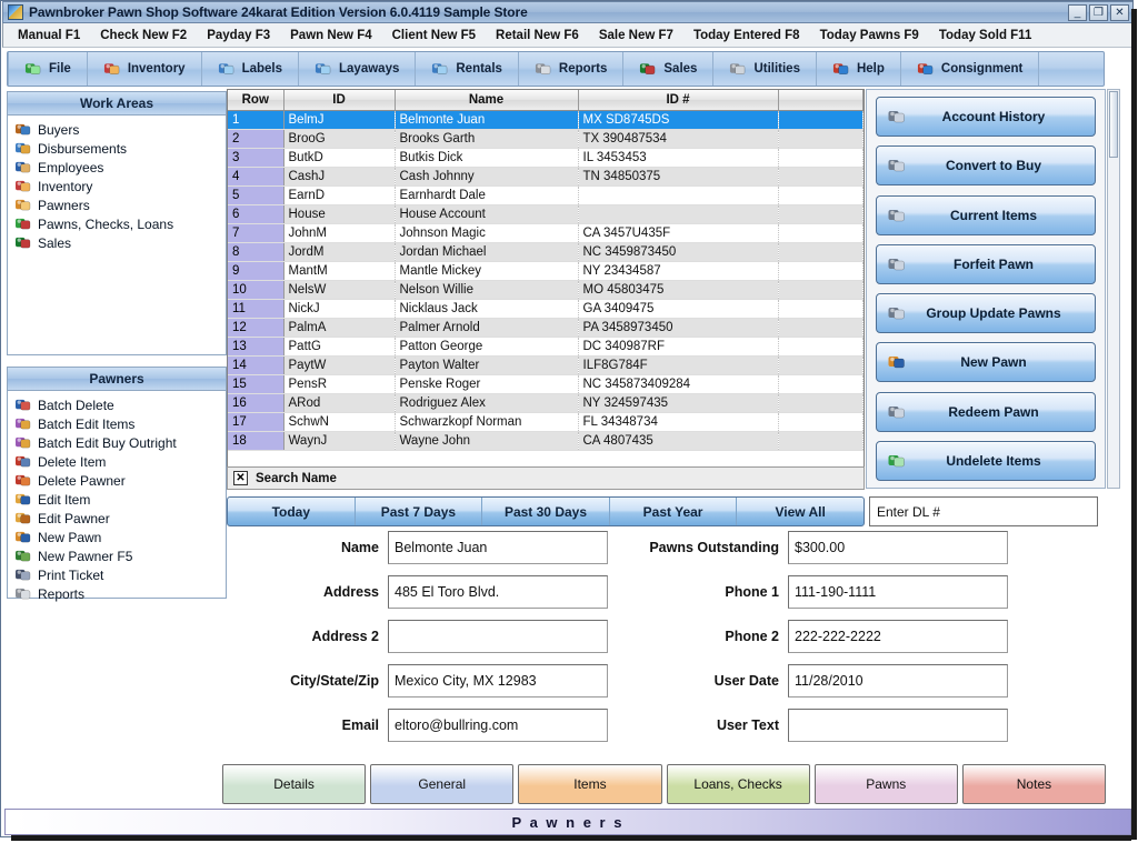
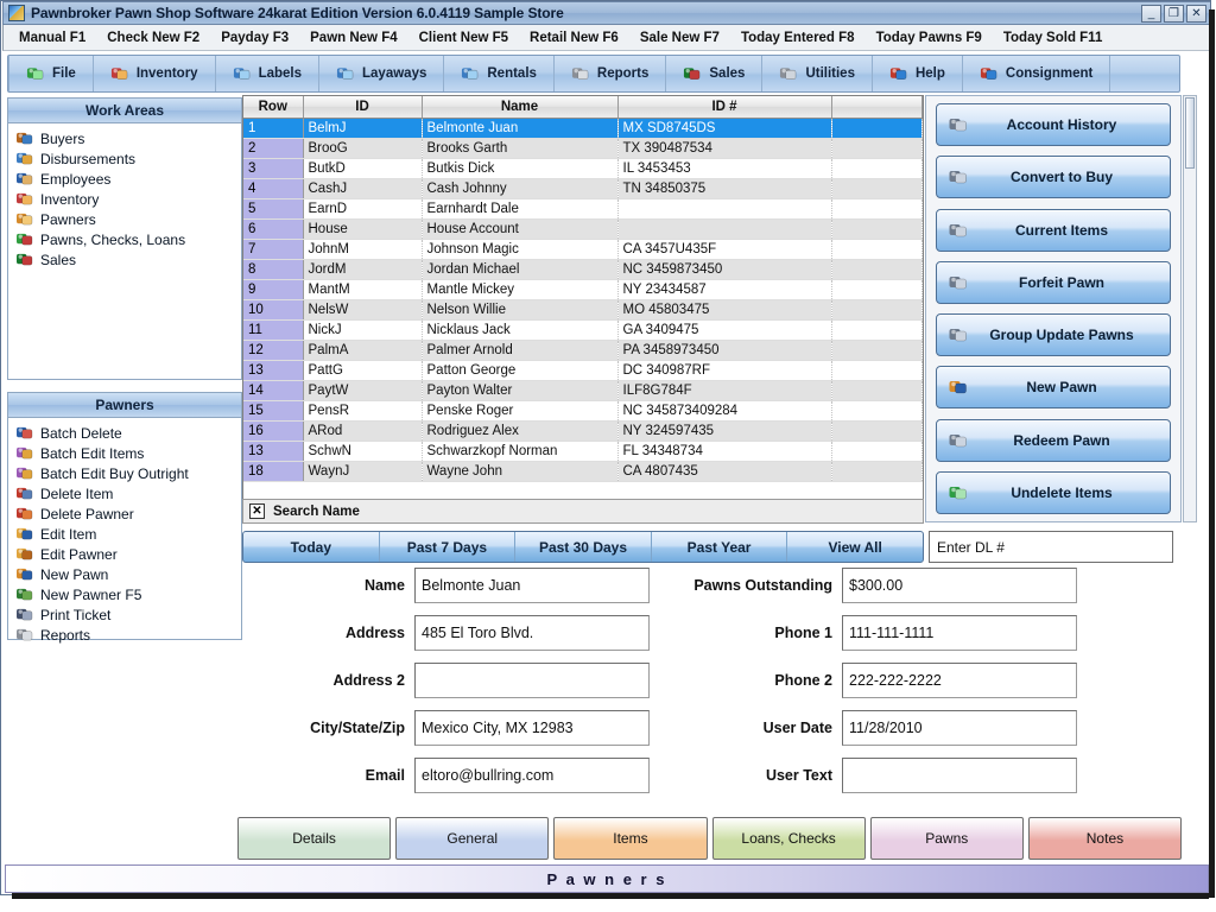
  Pawnbroker Pawn Shop Software 24karat Edition Version 6.0.4119 Sample Store
  _
  ❐
  ✕
  Manual F1
  Check New F2
  Payday F3
  Pawn New F4
  Client New F5
  Retail New F6
  Sale New F7
  Today Entered F8
  Today Pawns F9
  Today Sold F11
  File
  Inventory
  Labels
  Layaways
  Rentals
  Reports
  Sales
  Utilities
  Help
  Consignment
  Work Areas
  Buyers
  Disbursements
  Employees
  Inventory
  Pawners
  Pawns, Checks, Loans
  Sales
  Pawners
  Batch Delete
  Batch Edit Items
  Batch Edit Buy Outright
  Delete Item
  Delete Pawner
  Edit Item
  Edit Pawner
  New Pawn
  New Pawner F5
  Print Ticket
  Reports
  Row	ID	Name	ID #
  1	BelmJ	Belmonte Juan	MX SD8745DS
  2	BrooG	Brooks Garth	TX 390487534
  3	ButkD	Butkis Dick	IL 3453453
  4	CashJ	Cash Johnny	TN 34850375
  5	EarnD	Earnhardt Dale
  6	House	House Account
  7	JohnM	Johnson Magic	CA 3457U435F
  8	JordM	Jordan Michael	NC 3459873450
  9	MantM	Mantle Mickey	NY 23434587
  10	NelsW	Nelson Willie	MO 45803475
  11	NickJ	Nicklaus Jack	GA 3409475
  12	PalmA	Palmer Arnold	PA 3458973450
  13	PattG	Patton George	DC 340987RF
  14	PaytW	Payton Walter	ILF8G784F
  15	PensR	Penske Roger	NC 345873409284
  16	ARod	Rodriguez Alex	NY 324597435
- 17	SchwN	Schwarzkopf Norman	FL 34348734
+ 13	SchwN	Schwarzkopf Norman	FL 34348734
  18	WaynJ	Wayne John	CA 4807435
  ✕
  Search Name
  Account History
  Convert to Buy
  Current Items
  Forfeit Pawn
  Group Update Pawns
  New Pawn
  Redeem Pawn
  Undelete Items
  Today
  Past 7 Days
  Past 30 Days
  Past Year
  View All
  Enter DL #
  Name
  Belmonte Juan
  Address
  485 El Toro Blvd.
  Address 2
  City/State/Zip
  Mexico City, MX 12983
  Email
  eltoro@bullring.com
  Pawns Outstanding
  $300.00
  Phone 1
- 111-190-1111
+ 111-111-1111
  Phone 2
  222-222-2222
  User Date
  11/28/2010
  User Text
  Details
  General
  Items
  Loans, Checks
  Pawns
  Notes
  P a w n e r s
